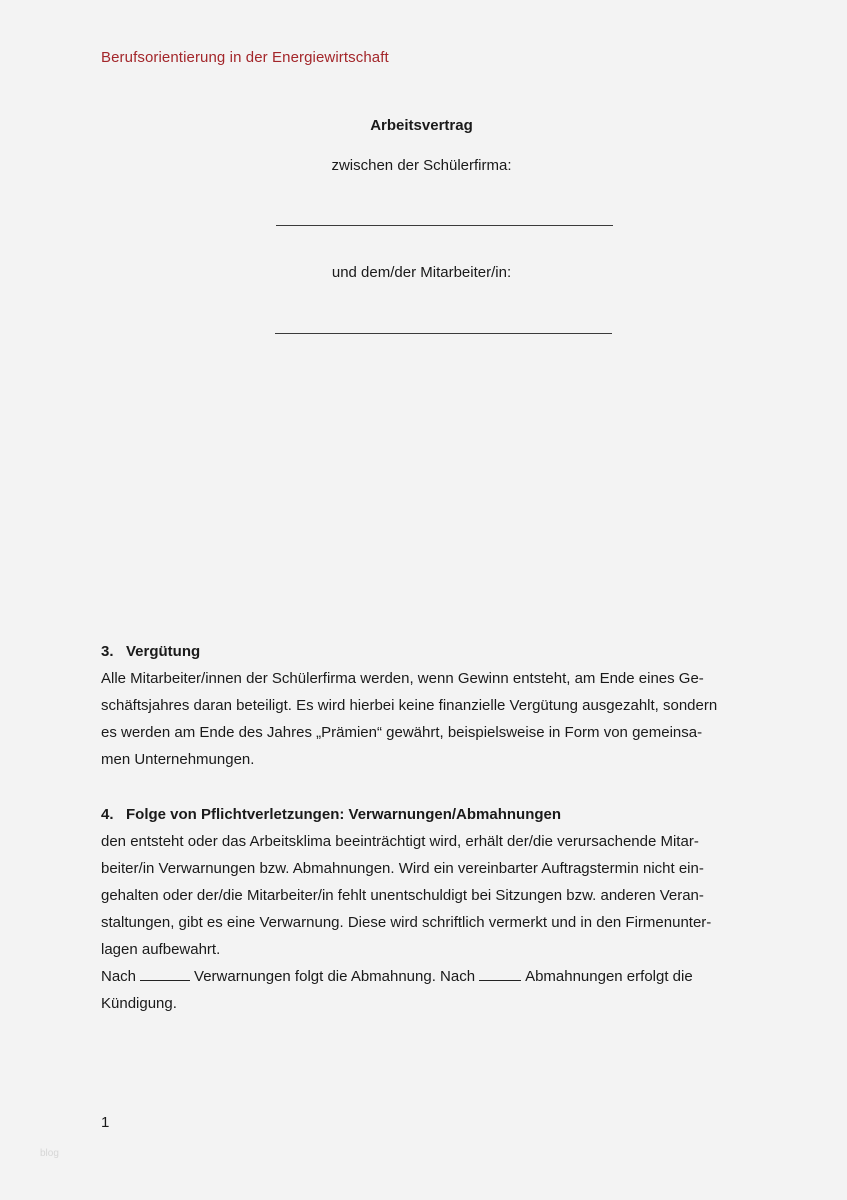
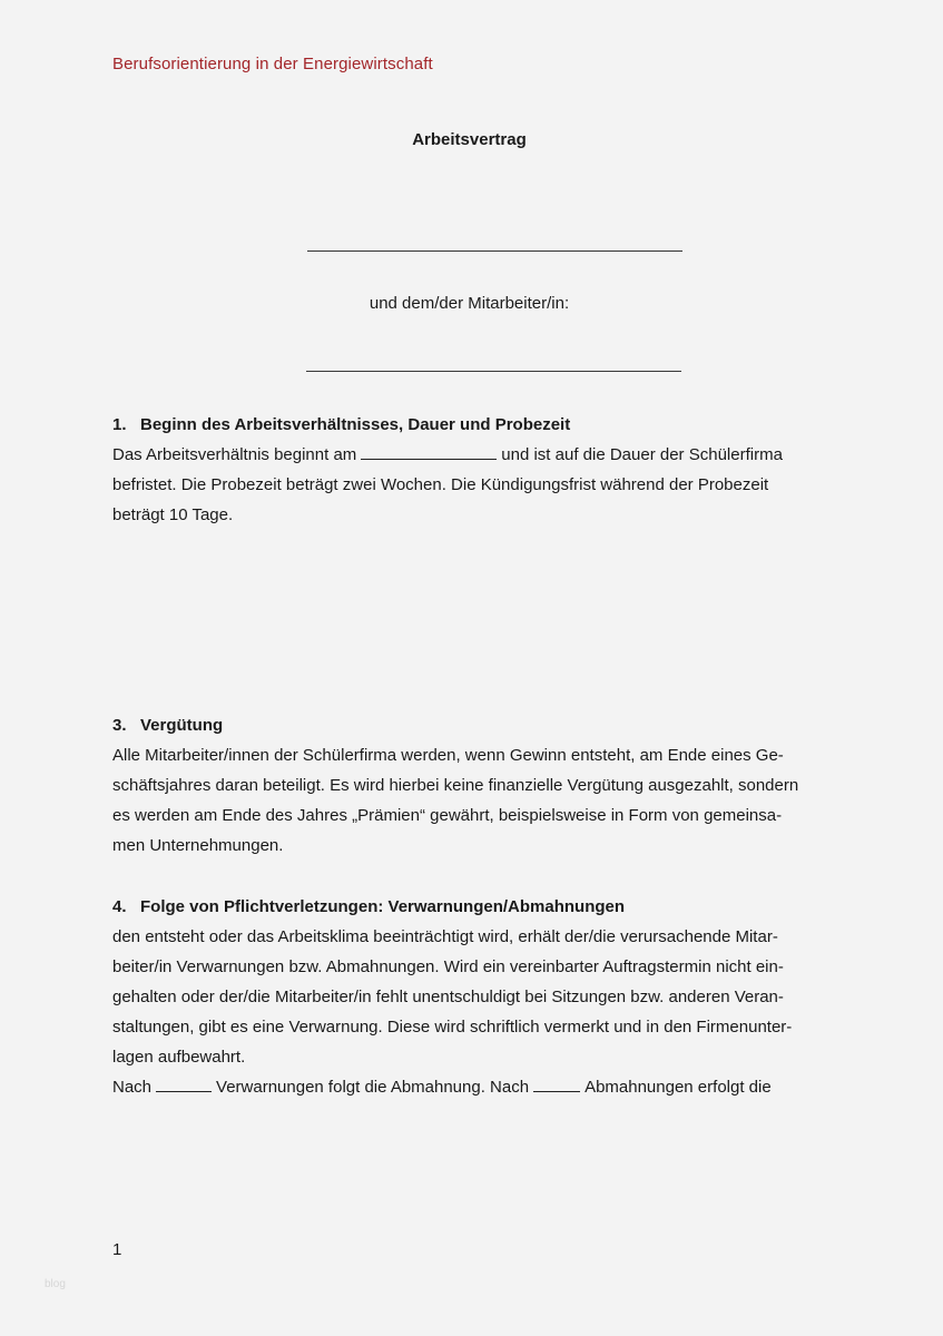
  Berufsorientierung in der Energiewirtschaft
  Arbeitsvertrag
- zwischen der Schülerfirma:
  und dem/der Mitarbeiter/in:
+ 1.
+ Beginn des Arbeitsverhältnisses, Dauer und Probezeit
+ Das Arbeitsverhältnis beginnt am und ist auf die Dauer der Schülerfirma
+ befristet. Die Probezeit beträgt zwei Wochen. Die Kündigungsfrist während der Probezeit
+ beträgt 10 Tage.
  3.
  Vergütung
  Alle Mitarbeiter/innen der Schülerfirma werden, wenn Gewinn entsteht, am Ende eines Ge-
  schäftsjahres daran beteiligt. Es wird hierbei keine finanzielle Vergütung ausgezahlt, sondern
  es werden am Ende des Jahres „Prämien“ gewährt, beispielsweise in Form von gemeinsa-
  men Unternehmungen.
  4.
  Folge von Pflichtverletzungen: Verwarnungen/Abmahnungen
  den entsteht oder das Arbeitsklima beeinträchtigt wird, erhält der/die verursachende Mitar-
  beiter/in Verwarnungen bzw. Abmahnungen. Wird ein vereinbarter Auftragstermin nicht ein-
  gehalten oder der/die Mitarbeiter/in fehlt unentschuldigt bei Sitzungen bzw. anderen Veran-
  staltungen, gibt es eine Verwarnung. Diese wird schriftlich vermerkt und in den Firmenunter-
  lagen aufbewahrt.
  Nach Verwarnungen folgt die Abmahnung. Nach Abmahnungen erfolgt die
- Kündigung.
  1
  blog
